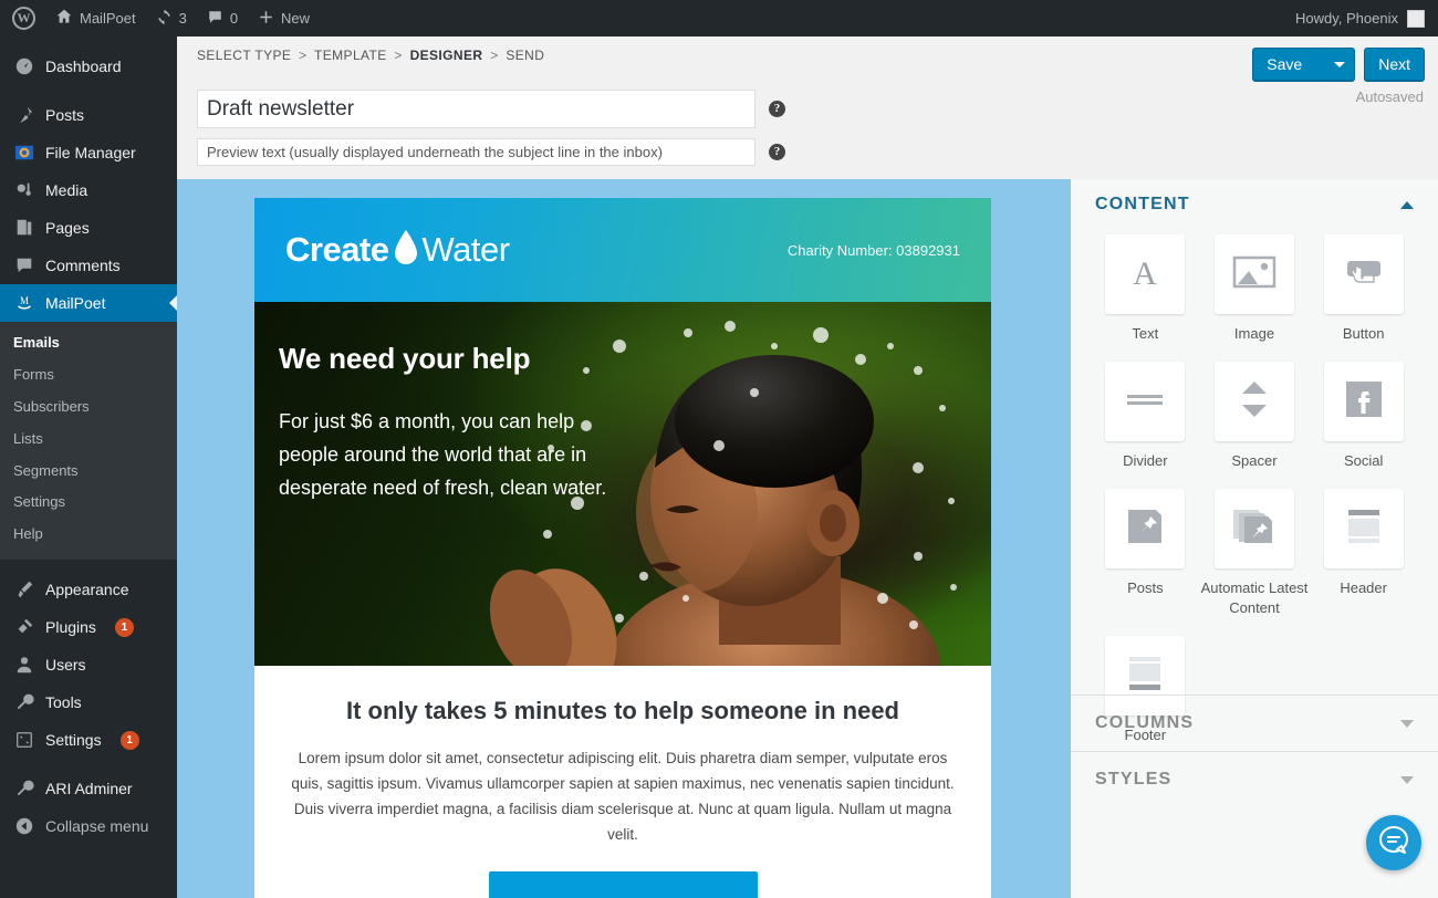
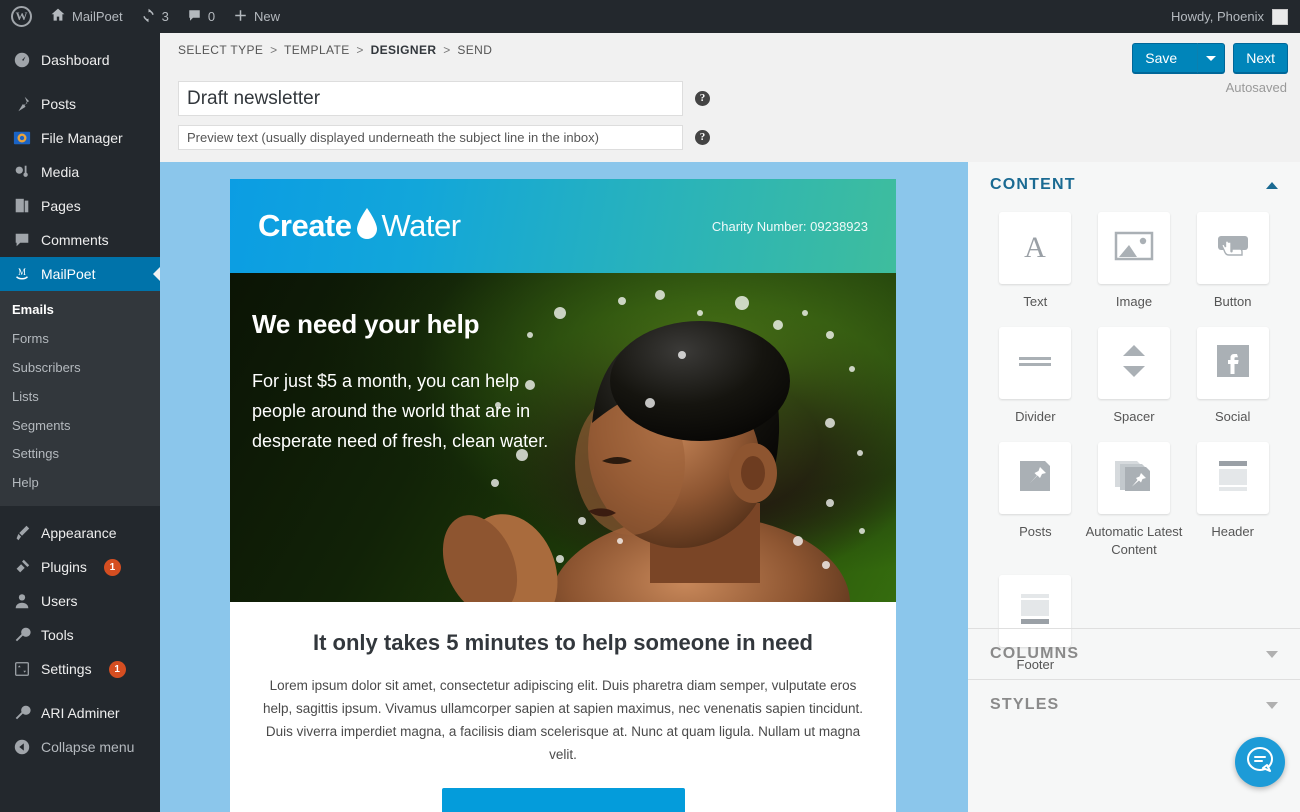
  MailPoet
  3
  0
  New
  Howdy, Phoenix
  Dashboard
  Posts
  File Manager
  Media
  Pages
  Comments
  M
  MailPoet
  Emails
  Forms
  Subscribers
  Lists
  Segments
  Settings
  Help
  Appearance
  Plugins
  1
  Users
  Tools
  Settings
  1
  ARI Adminer
  Collapse menu
  SELECT TYPE > TEMPLATE > DESIGNER > SEND
  Draft newsletter
  ?
  Preview text (usually displayed underneath the subject line in the inbox)
  ?
  Save
  Next
  Autosaved
  Create
  Water
- Charity Number: 03892931
+ Charity Number: 09238923
  We need your help
- For just $6 a month, you can help people around the world that are in desperate need of fresh, clean water.
+ For just $5 a month, you can help people around the world that are in desperate need of fresh, clean water.
  It only takes 5 minutes to help someone in need
- Lorem ipsum dolor sit amet, consectetur adipiscing elit. Duis pharetra diam semper, vulputate eros quis, sagittis ipsum. Vivamus ullamcorper sapien at sapien maximus, nec venenatis sapien tincidunt. Duis viverra imperdiet magna, a facilisis diam scelerisque at. Nunc at quam ligula. Nullam ut magna velit.
+ Lorem ipsum dolor sit amet, consectetur adipiscing elit. Duis pharetra diam semper, vulputate eros help, sagittis ipsum. Vivamus ullamcorper sapien at sapien maximus, nec venenatis sapien tincidunt. Duis viverra imperdiet magna, a facilisis diam scelerisque at. Nunc at quam ligula. Nullam ut magna velit.
  CONTENT
  A
  Text
  Image
  Button
  Divider
  Spacer
  Social
  Posts
  Automatic Latest Content
  Header
  Footer
  COLUMNS
  STYLES
